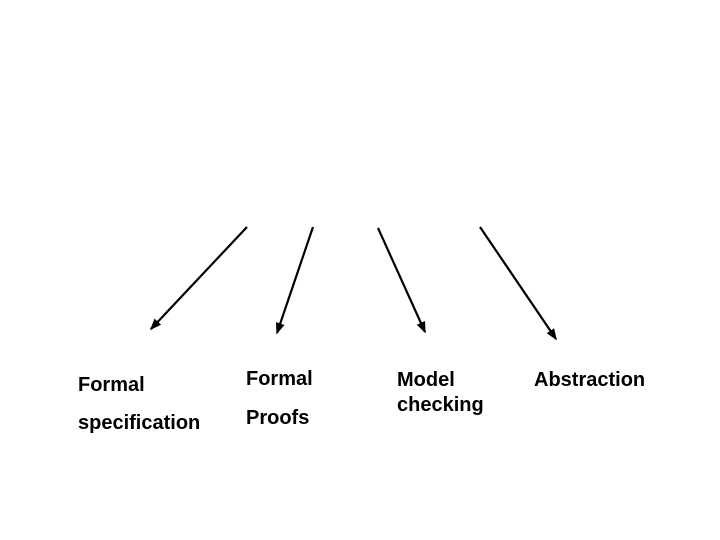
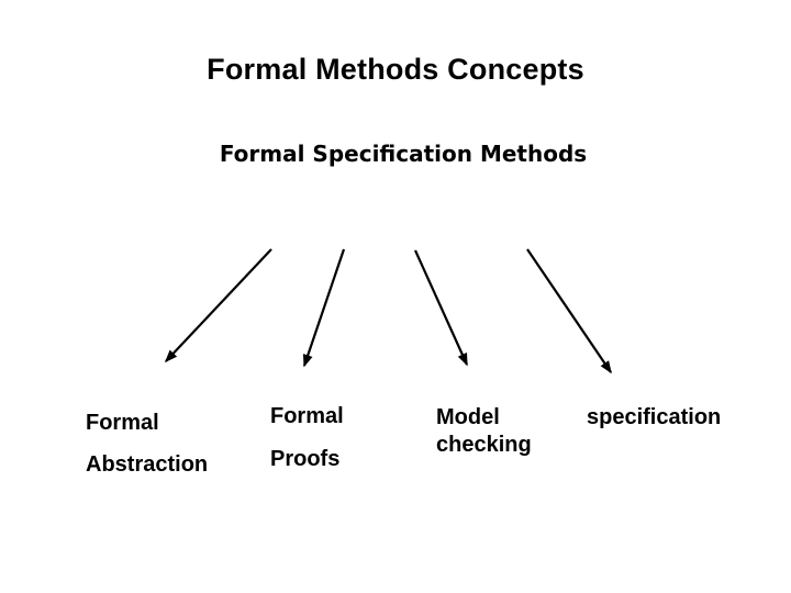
+ Formal Methods Concepts
+ Formal Specification Methods
  Formal
- specification
+ Abstraction
  Formal
  Proofs
  Model
  checking
- Abstraction
+ specification
